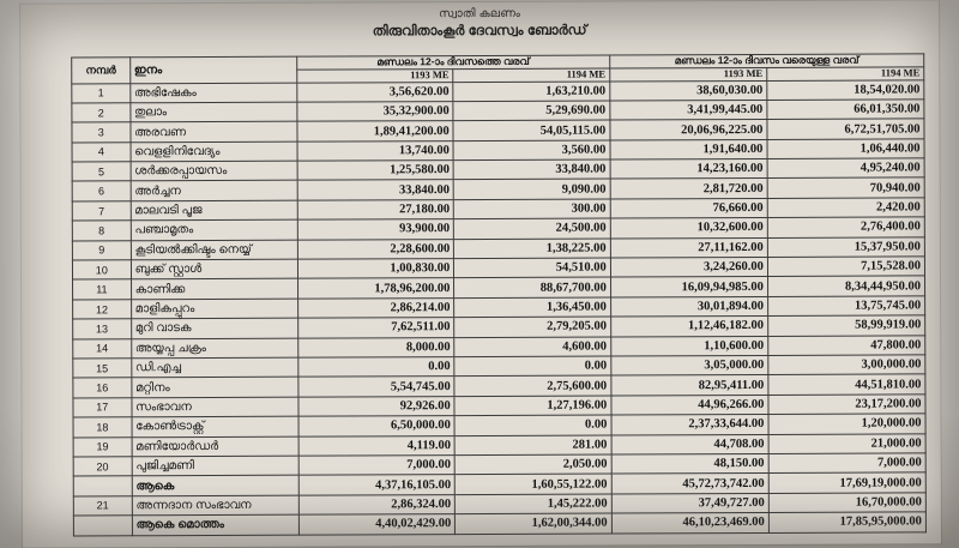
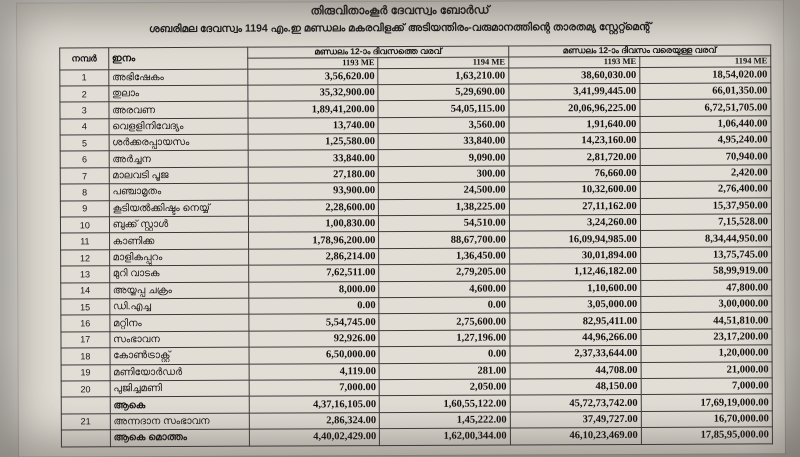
- സ്വാതി കലണം
  തിരുവിതാംകൂർ ദേവസ്വം ബോർഡ്
+ ശബരിമല ദേവസ്വം 1194 എം.ഇ മണ്ഡലം മകരവിളക്ക് അടിയന്തിരം-വരുമാനത്തിന്റെ താരതമ്യ സ്റ്റേറ്റ്മെന്റ്
  നമ്പർ	ഇനം	മണ്ഡലം 12-ാം ദിവസത്തെ വരവ്	മണ്ഡലം 12-ാം ദിവസം വരെയുള്ള വരവ്
  1193 ME	1194 ME	1193 ME	1194 ME
  1	അഭിഷേകം	3,56,620.00	1,63,210.00	38,60,030.00	18,54,020.00
  2	തുലാം	35,32,900.00	5,29,690.00	3,41,99,445.00	66,01,350.00
  3	അരവണ	1,89,41,200.00	54,05,115.00	20,06,96,225.00	6,72,51,705.00
  4	വെളളിനിവേദ്യം	13,740.00	3,560.00	1,91,640.00	1,06,440.00
  5	ശർക്കരപ്പായസം	1,25,580.00	33,840.00	14,23,160.00	4,95,240.00
  6	അർച്ചന	33,840.00	9,090.00	2,81,720.00	70,940.00
  7	മാലവടി പൂജ	27,180.00	300.00	76,660.00	2,420.00
  8	പഞ്ചാമൃതം	93,900.00	24,500.00	10,32,600.00	2,76,400.00
  9	കൂടിയൽക്കിഷ്ടം നെയ്യ്	2,28,600.00	1,38,225.00	27,11,162.00	15,37,950.00
  10	ബുക്ക് സ്റ്റാൾ	1,00,830.00	54,510.00	3,24,260.00	7,15,528.00
  11	കാണിക്ക	1,78,96,200.00	88,67,700.00	16,09,94,985.00	8,34,44,950.00
  12	മാളികപ്പുറം	2,86,214.00	1,36,450.00	30,01,894.00	13,75,745.00
  13	മുറി വാടക	7,62,511.00	2,79,205.00	1,12,46,182.00	58,99,919.00
  14	അയ്യപ്പ ചക്രം	8,000.00	4,600.00	1,10,600.00	47,800.00
  15	ഡി.എച്ച	0.00	0.00	3,05,000.00	3,00,000.00
  16	മറ്റിനം	5,54,745.00	2,75,600.00	82,95,411.00	44,51,810.00
  17	സംഭാവന	92,926.00	1,27,196.00	44,96,266.00	23,17,200.00
  18	കോൺട്രാക്റ്റ്	6,50,000.00	0.00	2,37,33,644.00	1,20,000.00
  19	മണിയോർഡർ	4,119.00	281.00	44,708.00	21,000.00
  20	പുജിച്ചമണി	7,000.00	2,050.00	48,150.00	7,000.00
  	ആകെ	4,37,16,105.00	1,60,55,122.00	45,72,73,742.00	17,69,19,000.00
  21	അന്നദാന സംഭാവന	2,86,324.00	1,45,222.00	37,49,727.00	16,70,000.00
  	ആകെ മൊത്തം	4,40,02,429.00	1,62,00,344.00	46,10,23,469.00	17,85,95,000.00
